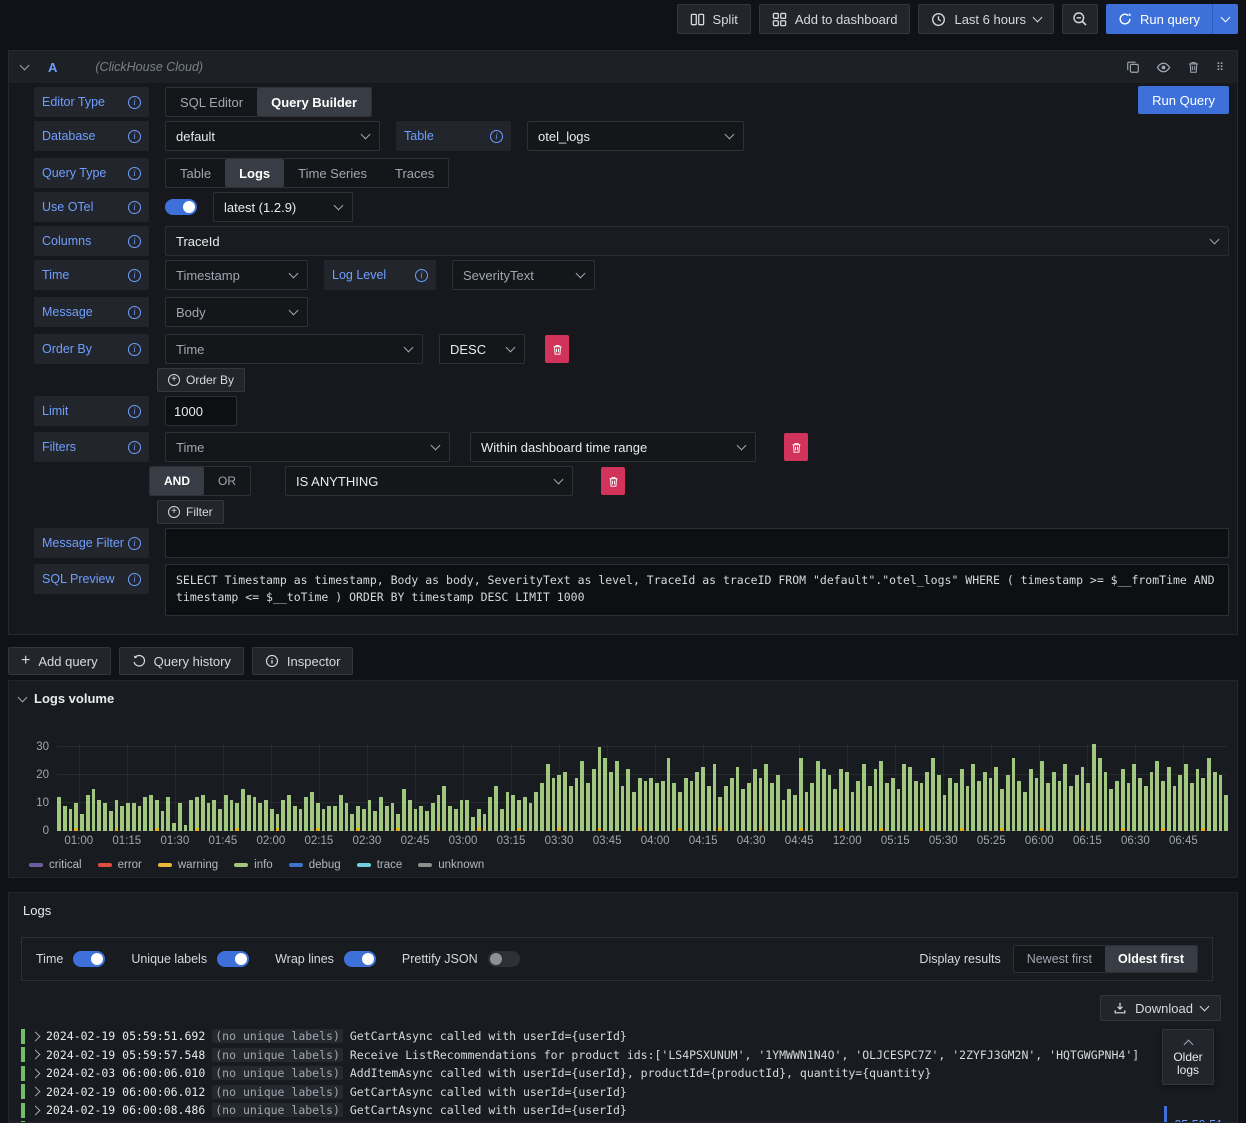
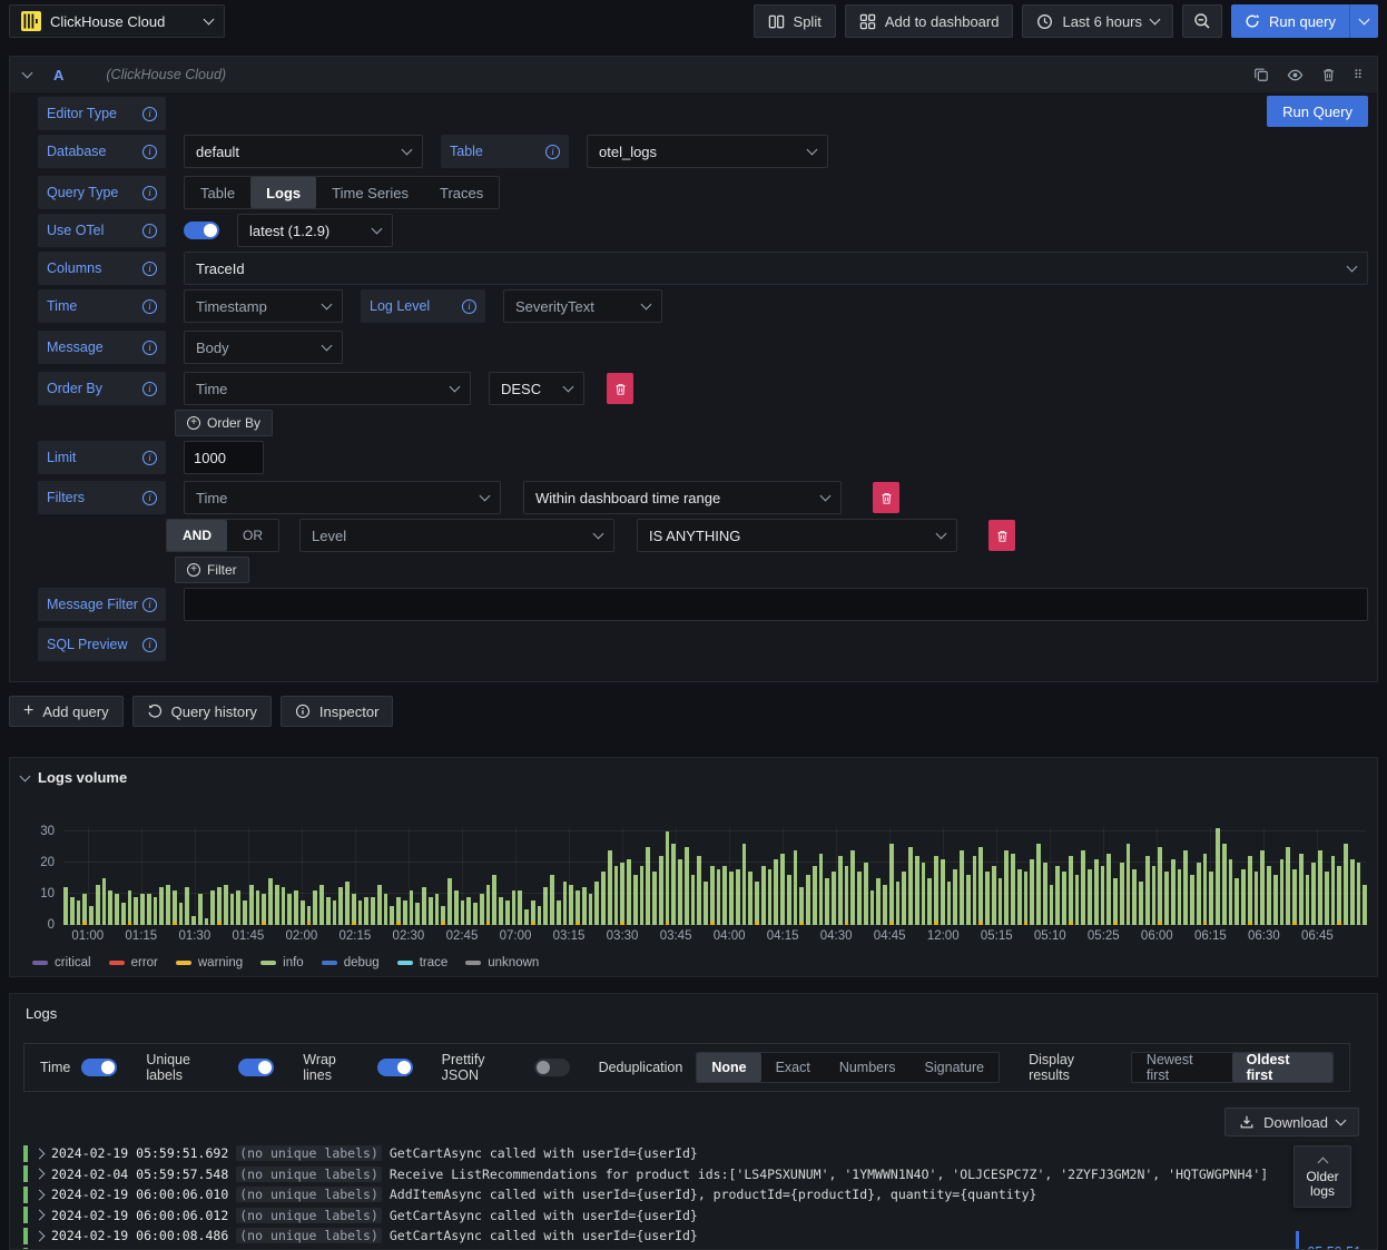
+ ClickHouse Cloud
  Split
  Add to dashboard
  Last 6 hours
  Run query
  A
  (ClickHouse Cloud)
  ⠿
  Run Query
  Editor Type
  i
- SQL Editor
- Query Builder
  Database
  i
  default
  Table
  i
  otel_logs
  Query Type
  i
  Table
  Logs
  Time Series
  Traces
  Use OTel
  i
  latest (1.2.9)
  Columns
  i
  TraceId
  Time
  i
  Timestamp
  Log Level
  i
  SeverityText
  Message
  i
  Body
  Order By
  i
  Time
  DESC
  +
  Order By
  Limit
  i
  1000
  Filters
  i
  Time
  Within dashboard time range
  AND
  OR
+ Level
  IS ANYTHING
  +
  Filter
  Message Filter
  i
  SQL Preview
  i
- SELECT Timestamp as timestamp, Body as body, SeverityText as level, TraceId as traceID FROM "default"."otel_logs" WHERE ( timestamp >= $__fromTime AND timestamp <= $__toTime ) ORDER BY timestamp DESC LIMIT 1000
  +
  Add query
  Query history
  Inspector
  Logs volume
  0
  10
  20
  30
  01:00
  01:15
  01:30
  01:45
  02:00
  02:15
  02:30
  02:45
- 03:00
+ 07:00
  03:15
  03:30
  03:45
  04:00
  04:15
  04:30
  04:45
  12:00
  05:15
- 05:30
+ 05:10
  05:25
  06:00
  06:15
  06:30
  06:45
  critical
  error
  warning
  info
  debug
  trace
  unknown
  Logs
  Time
  Unique labels
  Wrap lines
  Prettify JSON
+ Deduplication
+ None
+ Exact
+ Numbers
+ Signature
  Display results
  Newest first
  Oldest first
  Download
  2024-02-19 05:59:51.692
  (no unique labels)
  GetCartAsync called with userId={userId}
- 2024-02-19 05:59:57.548
+ 2024-02-04 05:59:57.548
  (no unique labels)
  Receive ListRecommendations for product ids:['LS4PSXUNUM', '1YMWWN1N4O', 'OLJCESPC7Z', '2ZYFJ3GM2N', 'HQTGWGPNH4']
- 2024-02-03 06:00:06.010
+ 2024-02-19 06:00:06.010
  (no unique labels)
  AddItemAsync called with userId={userId}, productId={productId}, quantity={quantity}
  2024-02-19 06:00:06.012
  (no unique labels)
  GetCartAsync called with userId={userId}
  2024-02-19 06:00:08.486
  (no unique labels)
  GetCartAsync called with userId={userId}
  Older logs
